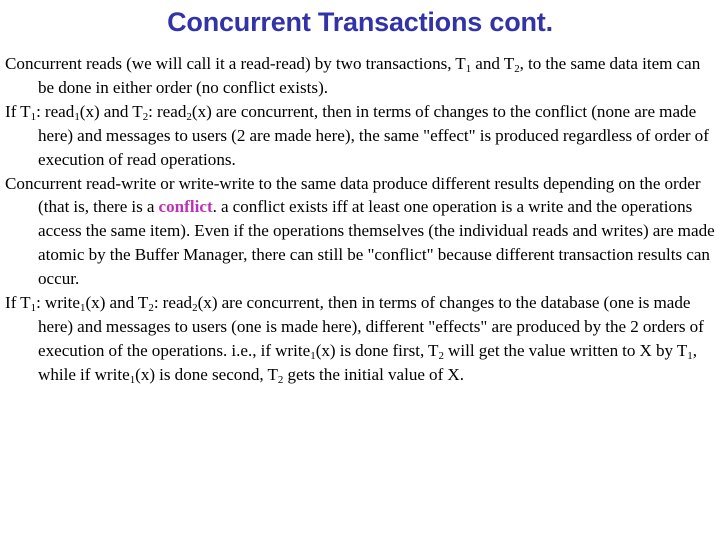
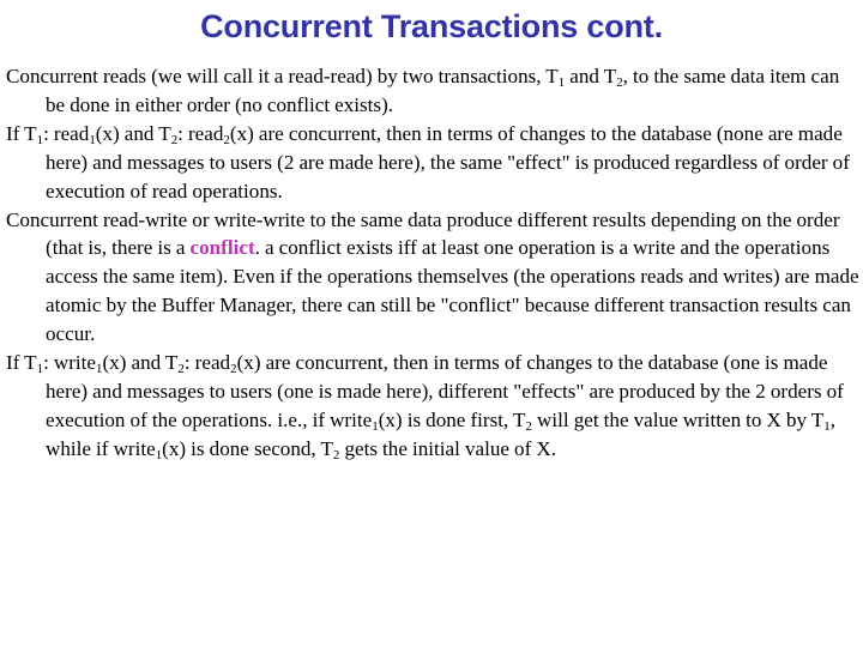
  Concurrent Transactions cont.
  Concurrent reads (we will call it a read-read) by two transactions, T1 and T2, to the same data item can be done in either order (no conflict exists).
- If T1: read1(x) and T2: read2(x) are concurrent, then in terms of changes to the conflict (none are made here) and messages to users (2 are made here), the same "effect" is produced regardless of order of execution of read operations.
+ If T1: read1(x) and T2: read2(x) are concurrent, then in terms of changes to the database (none are made here) and messages to users (2 are made here), the same "effect" is produced regardless of order of execution of read operations.
- Concurrent read-write or write-write to the same data produce different results depending on the order (that is, there is a conflict. a conflict exists iff at least one operation is a write and the operations access the same item). Even if the operations themselves (the individual reads and writes) are made atomic by the Buffer Manager, there can still be "conflict" because different transaction results can occur.
+ Concurrent read-write or write-write to the same data produce different results depending on the order (that is, there is a conflict. a conflict exists iff at least one operation is a write and the operations access the same item). Even if the operations themselves (the operations reads and writes) are made atomic by the Buffer Manager, there can still be "conflict" because different transaction results can occur.
  If T1: write1(x) and T2: read2(x) are concurrent, then in terms of changes to the database (one is made here) and messages to users (one is made here), different "effects" are produced by the 2 orders of execution of the operations. i.e., if write1(x) is done first, T2 will get the value written to X by T1, while if write1(x) is done second, T2 gets the initial value of X.
